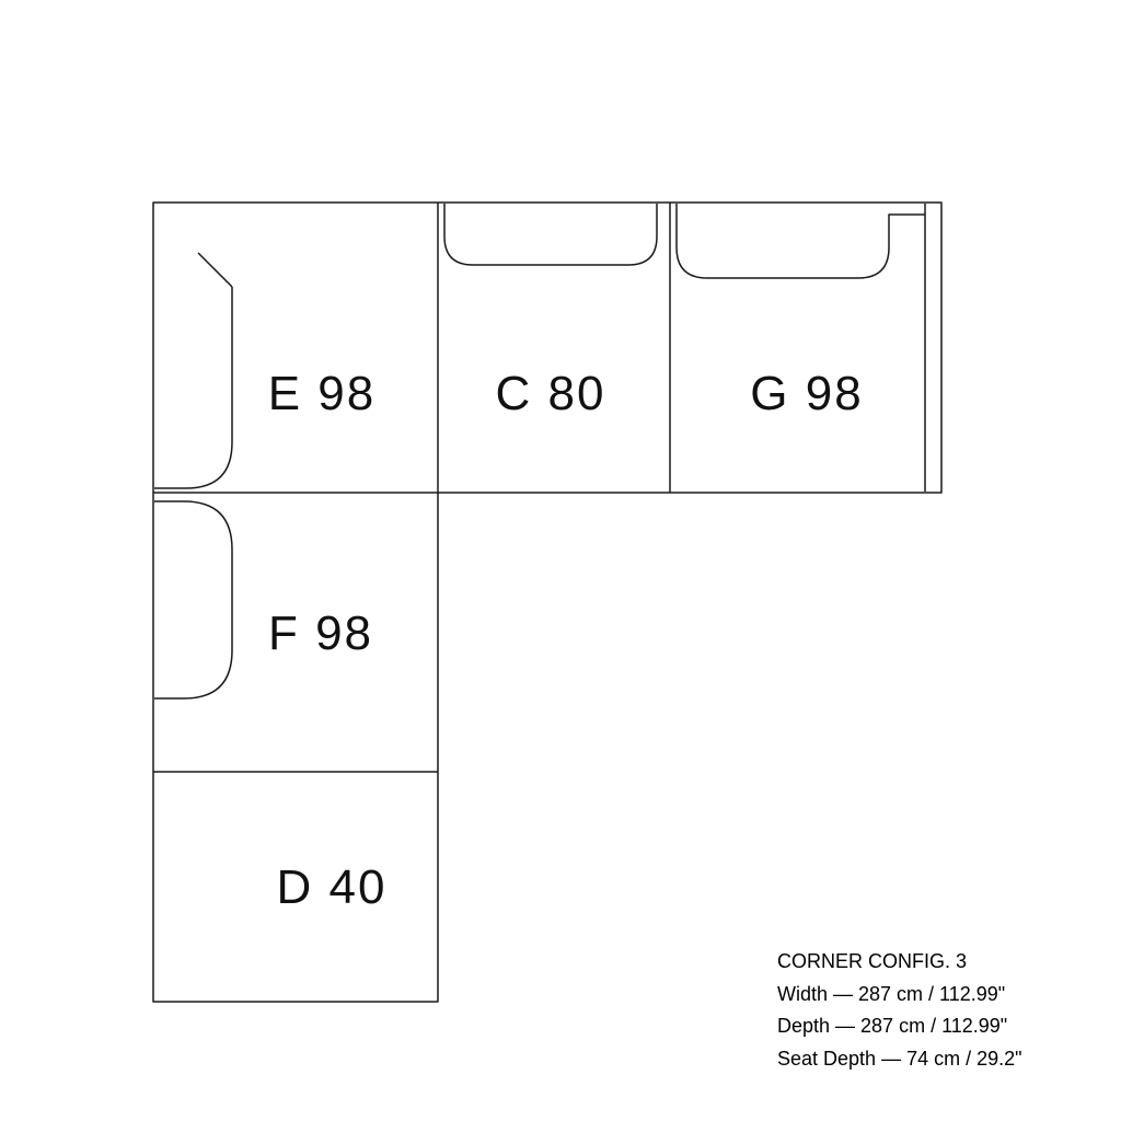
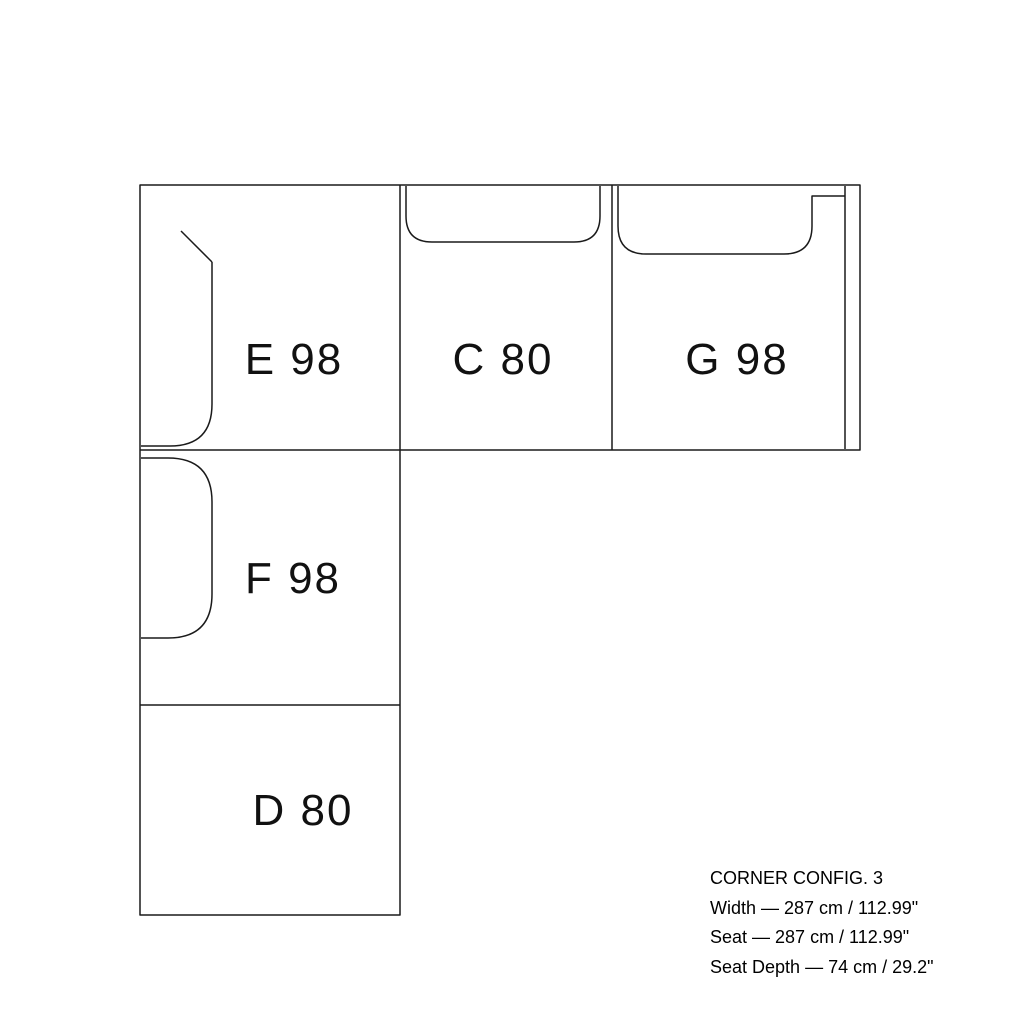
  E 98
  C 80
  G 98
  F 98
- D 40
+ D 80
  CORNER CONFIG. 3
  Width — 287 cm / 112.99"
- Depth — 287 cm / 112.99"
+ Seat — 287 cm / 112.99"
  Seat Depth — 74 cm / 29.2"
